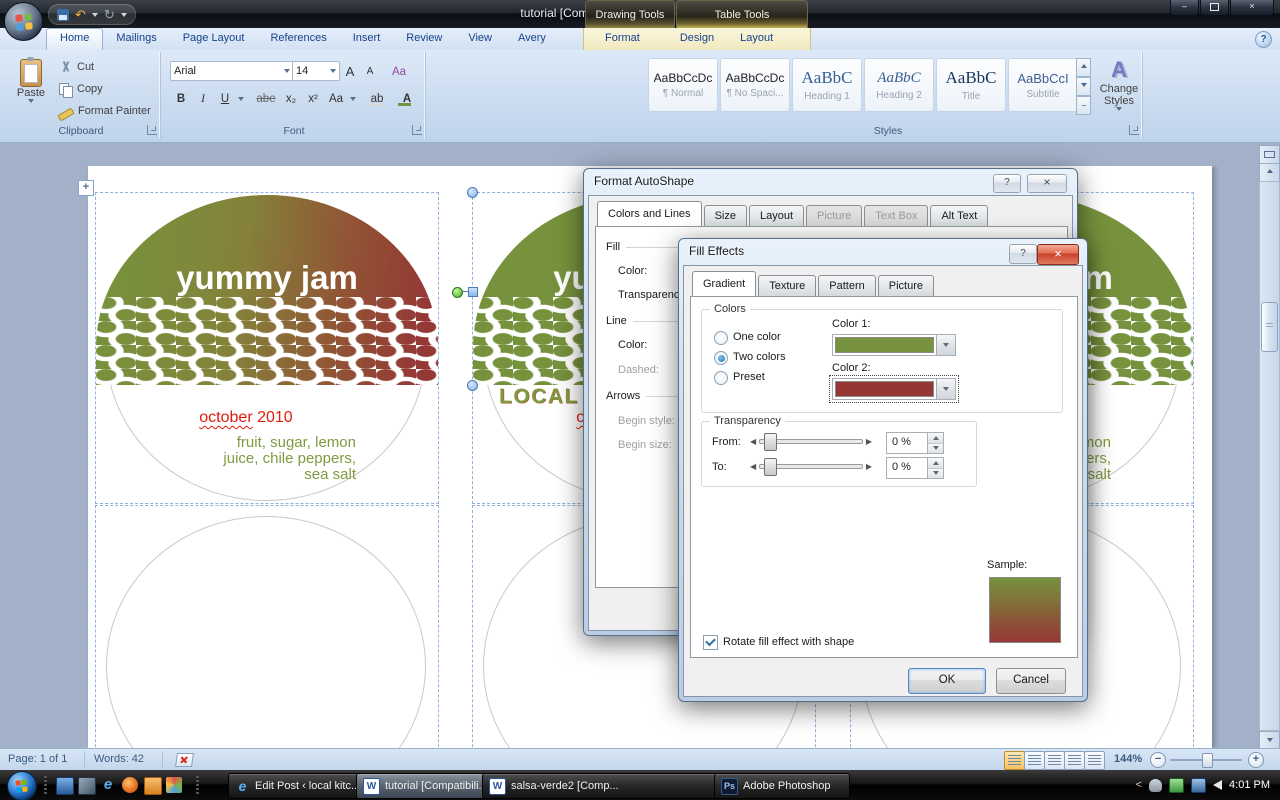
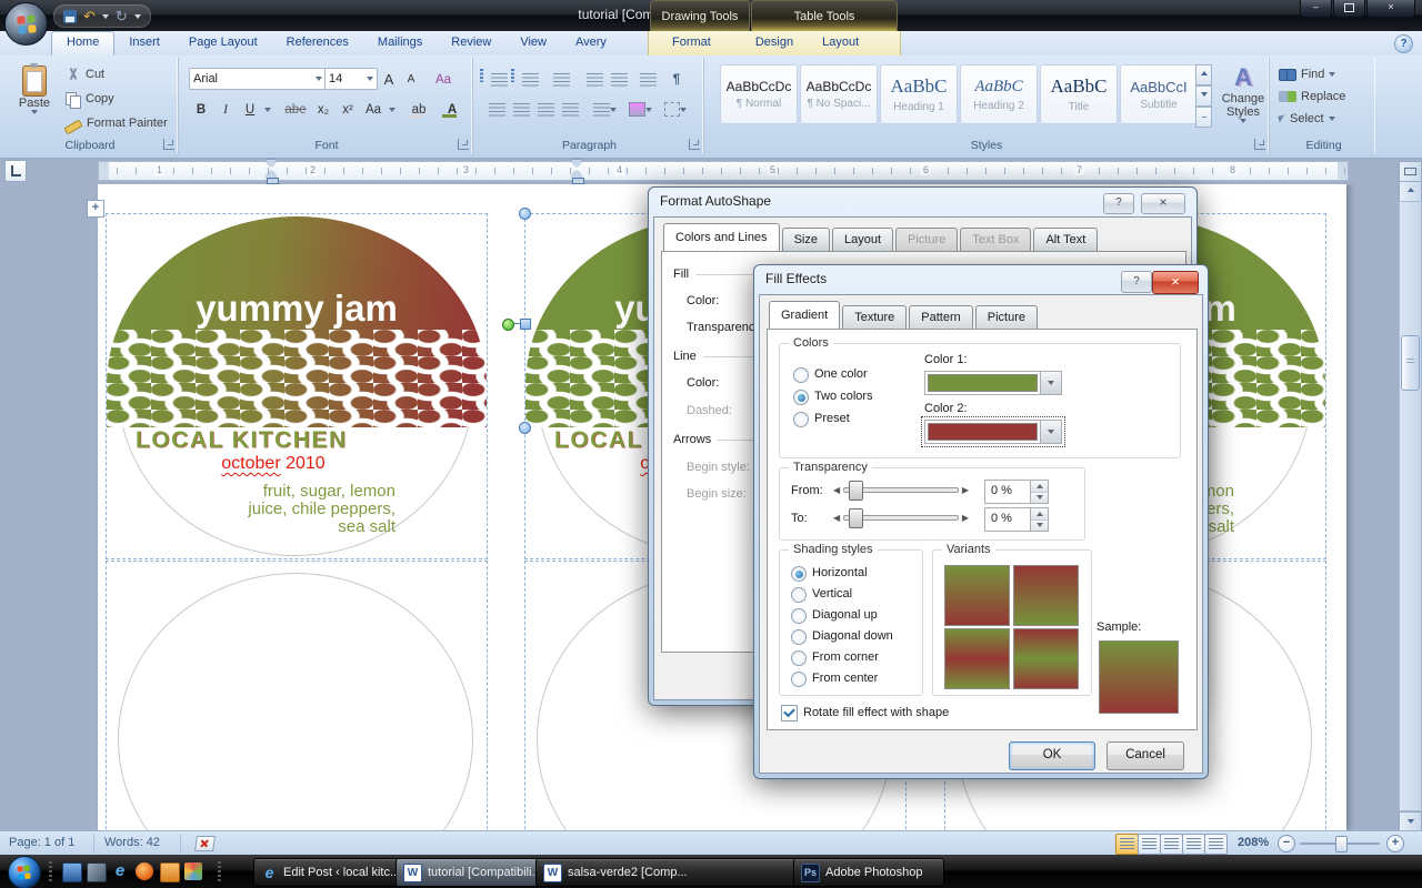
  ↶
  ↻
  Drawing Tools
  Table Tools
  –
  ×
  Home
- Mailings
+ Insert
  Page Layout
  References
- Insert
+ Mailings
  Review
  View
  Avery
  Format
  Design
  Layout
  ?
  Paste
  Cut
  Copy
  Format Painter
  Clipboard
  Arial
  14
  A
  A
  Aa
  B
  I
  U
  abe
  x₂
  x²
  Aa
  ab
  A
  Font
+ ¶
+ Paragraph
  AaBbCcDc
  ¶ Normal
  AaBbCcDc
  ¶ No Spaci...
  AaBbC
  Heading 1
  AaBbC
  Heading 2
  AaBbC
  Title
  AaBbCcI
  Subtitle
  A
  Change Styles
  Styles
+ Find
+ Replace
+ Select
+ Editing
+ 1
+ 2
+ 3
+ 4
+ 5
+ 6
+ 7
+ 8
  yummy jam
+ LOCAL KITCHEN
  october 2010
  fruit, sugar, lemon
  juice, chile peppers,
  sea salt
  +
  Format AutoShape
  ?
  ×
  Colors and Lines
  Size
  Layout
  Picture
  Text Box
  Alt Text
  Fill
  Color:
  Transparenc
  Line
  Color:
  Dashed:
  Arrows
  Begin style:
  Begin size:
  Fill Effects
  ?
  ×
  Gradient
  Texture
  Pattern
  Picture
  Colors
  One color
  Two colors
  Preset
  Color 1:
  Color 2:
  Transparency
  From:
  ◀
  ▶
  0 %
  To:
  ◀
  ▶
  0 %
+ Shading styles
+ Horizontal
+ Vertical
+ Diagonal up
+ Diagonal down
+ From corner
+ From center
+ Variants
  Sample:
  Rotate fill effect with shape
  OK
  Cancel
  Page: 1 of 1
  Words: 42
- 144%
+ 208%
  −
  +
  e
  e
  Edit Post ‹ local kitc.
  W
  tutorial [Compatibili.
  W
  salsa-verde2 [Comp...
  Ps
  Adobe Photoshop
- <
- 4:01 PM
